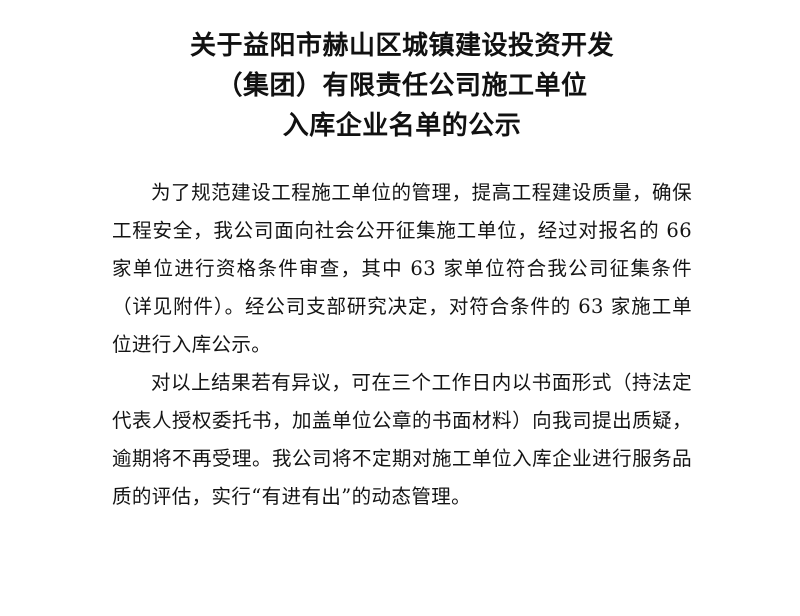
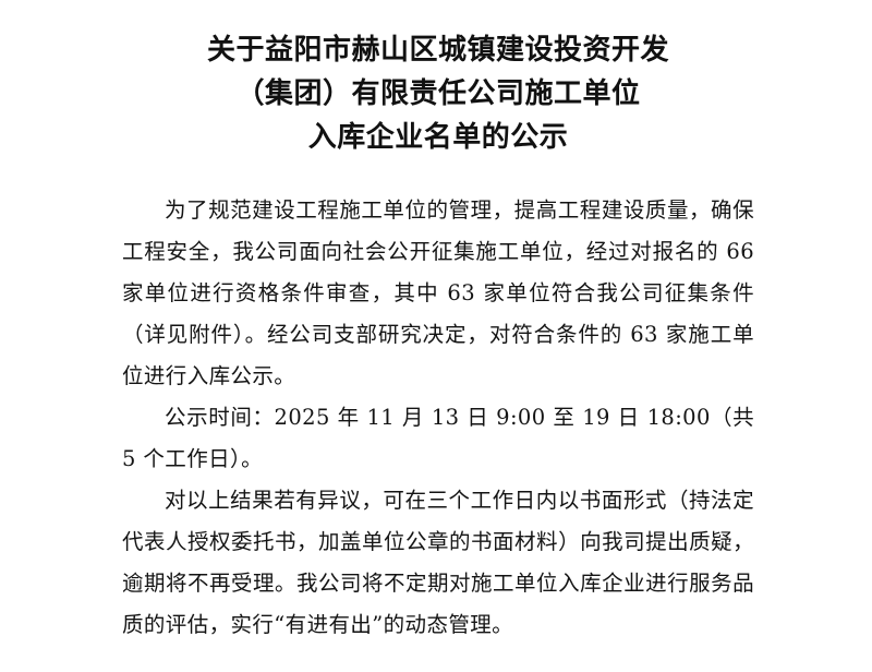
  关于益阳市赫山区城镇建设投资开发
  （集团）有限责任公司施工单位
  入库企业名单的公示
  为了规范建设工程施工单位的管理，提高工程建设质量，确保工程安全，我公司面向社会公开征集施工单位，经过对报名的 66 家单位进行资格条件审查，其中 63 家单位符合我公司征集条件（详见附件）。经公司支部研究决定，对符合条件的 63 家施工单位进行入库公示。
+ 公示时间：2025 年 11 月 13 日 9:00 至 19 日 18:00（共 5 个工作日）。
  对以上结果若有异议，可在三个工作日内以书面形式（持法定代表人授权委托书，加盖单位公章的书面材料）向我司提出质疑，逾期将不再受理。我公司将不定期对施工单位入库企业进行服务品质的评估，实行“有进有出”的动态管理。
